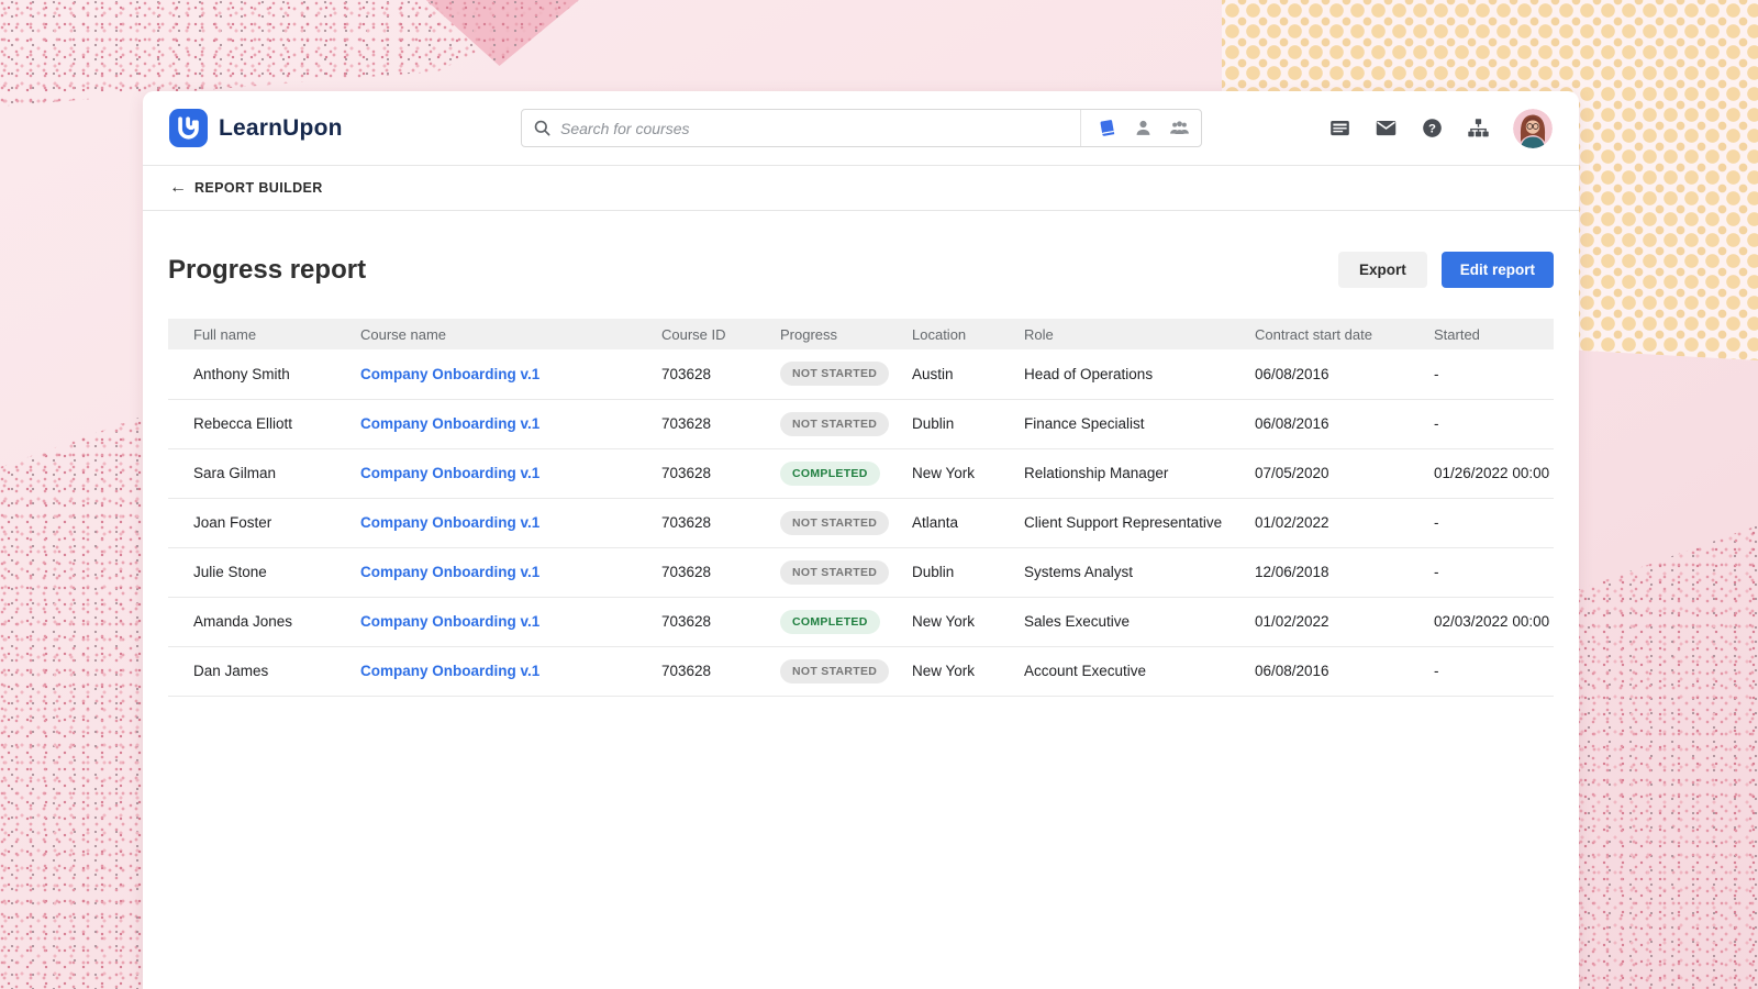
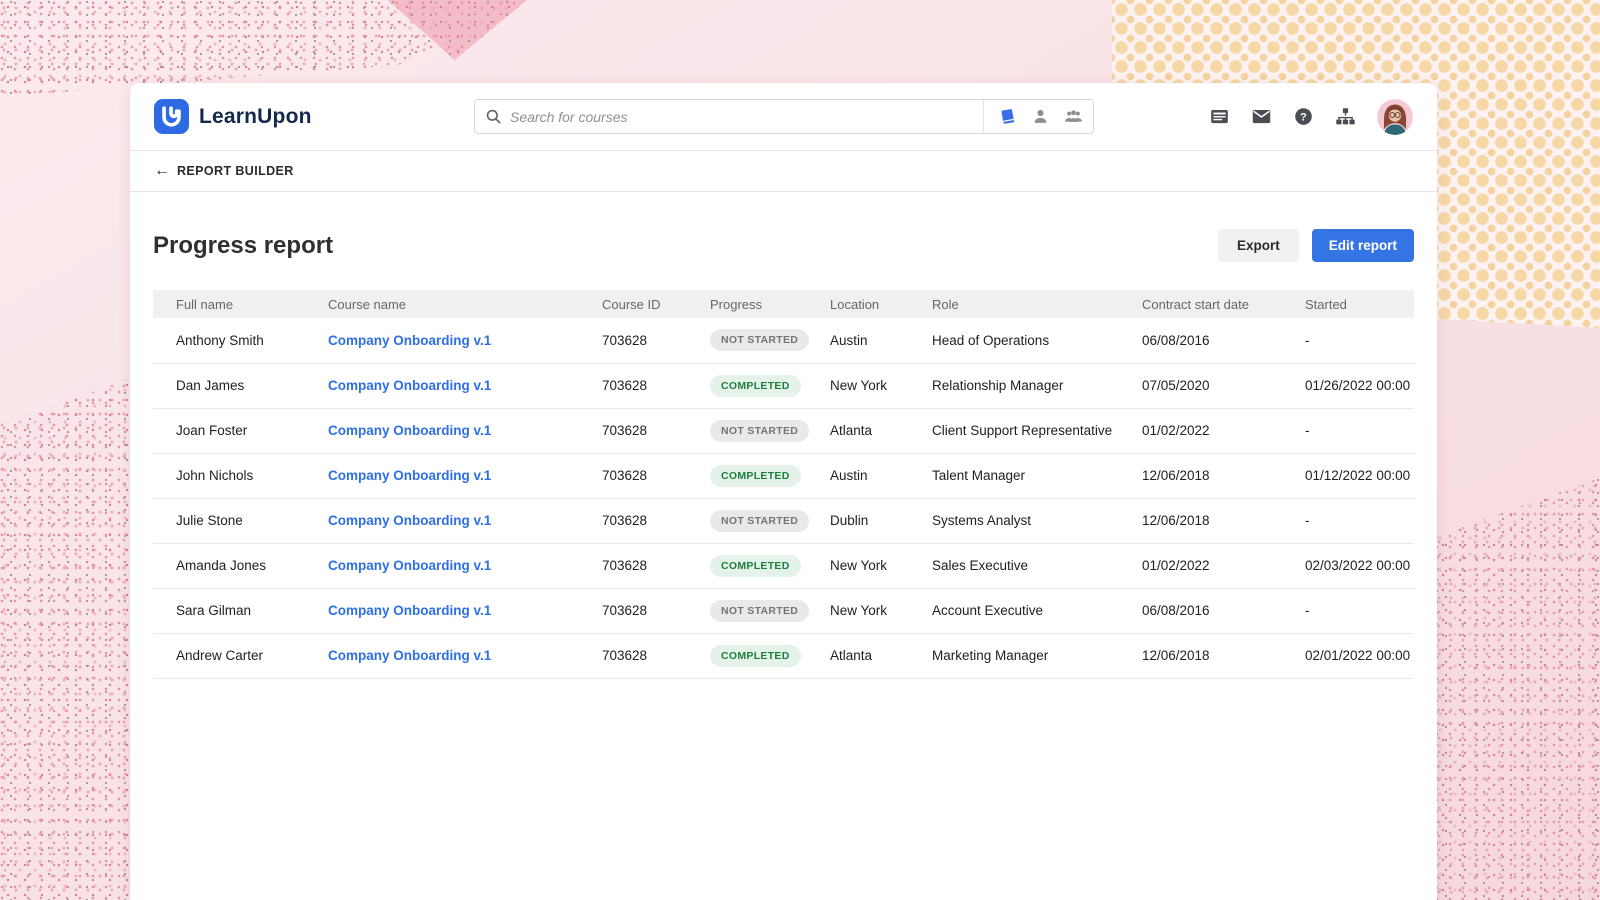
  LearnUpon
  Search for courses
  ?
  ←
  REPORT BUILDER
  Progress report
  Export
  Edit report
  Full name	Course name	Course ID	Progress	Location	Role	Contract start date	Started
  Anthony Smith	Company Onboarding v.1	703628	NOT STARTED	Austin	Head of Operations	06/08/2016	-
- Rebecca Elliott	Company Onboarding v.1	703628	NOT STARTED	Dublin	Finance Specialist	06/08/2016	-
- Sara Gilman	Company Onboarding v.1	703628	COMPLETED	New York	Relationship Manager	07/05/2020	01/26/2022 00:00
+ Dan James	Company Onboarding v.1	703628	COMPLETED	New York	Relationship Manager	07/05/2020	01/26/2022 00:00
  Joan Foster	Company Onboarding v.1	703628	NOT STARTED	Atlanta	Client Support Representative	01/02/2022	-
+ John Nichols	Company Onboarding v.1	703628	COMPLETED	Austin	Talent Manager	12/06/2018	01/12/2022 00:00
  Julie Stone	Company Onboarding v.1	703628	NOT STARTED	Dublin	Systems Analyst	12/06/2018	-
  Amanda Jones	Company Onboarding v.1	703628	COMPLETED	New York	Sales Executive	01/02/2022	02/03/2022 00:00
- Dan James	Company Onboarding v.1	703628	NOT STARTED	New York	Account Executive	06/08/2016	-
+ Sara Gilman	Company Onboarding v.1	703628	NOT STARTED	New York	Account Executive	06/08/2016	-
+ Andrew Carter	Company Onboarding v.1	703628	COMPLETED	Atlanta	Marketing Manager	12/06/2018	02/01/2022 00:00
